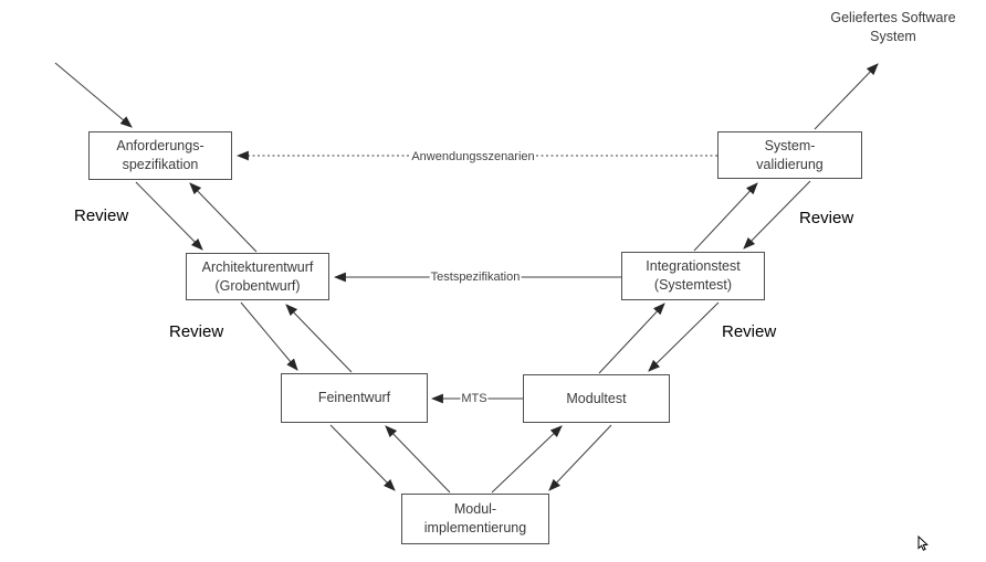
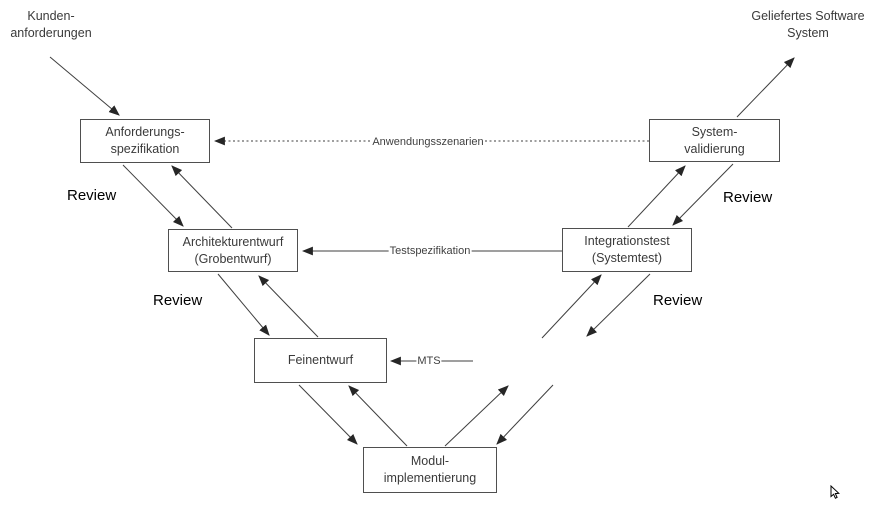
+ Kunden-
+ anforderungen
  Geliefertes Software
  System
  Anforderungs-
  spezifikation
  System-
  validierung
  Architekturentwurf
  (Grobentwurf)
  Integrationstest
  (Systemtest)
  Feinentwurf
- Modultest
  Modul-
  implementierung
  Anwendungsszenarien
  Testspezifikation
  MTS
  Review
  Review
  Review
  Review
